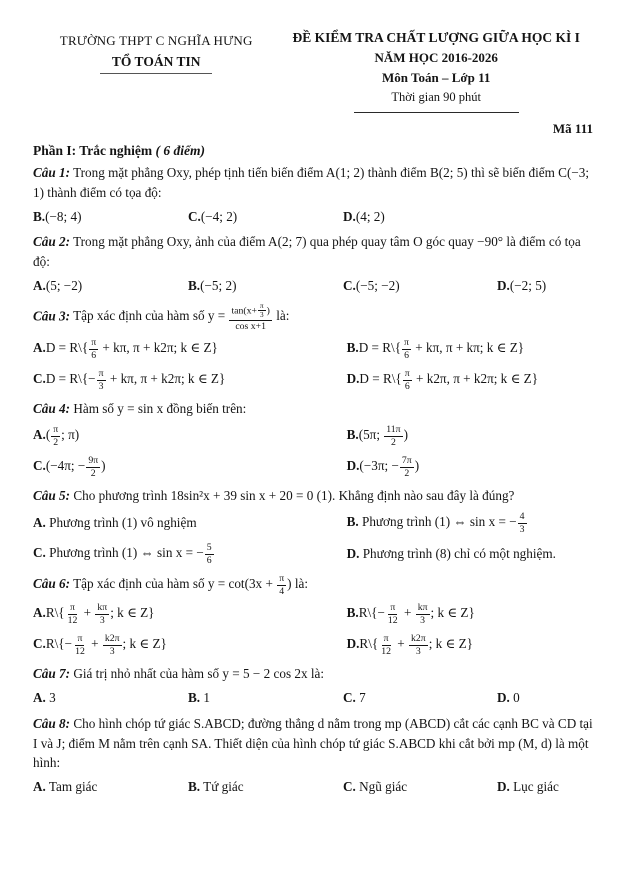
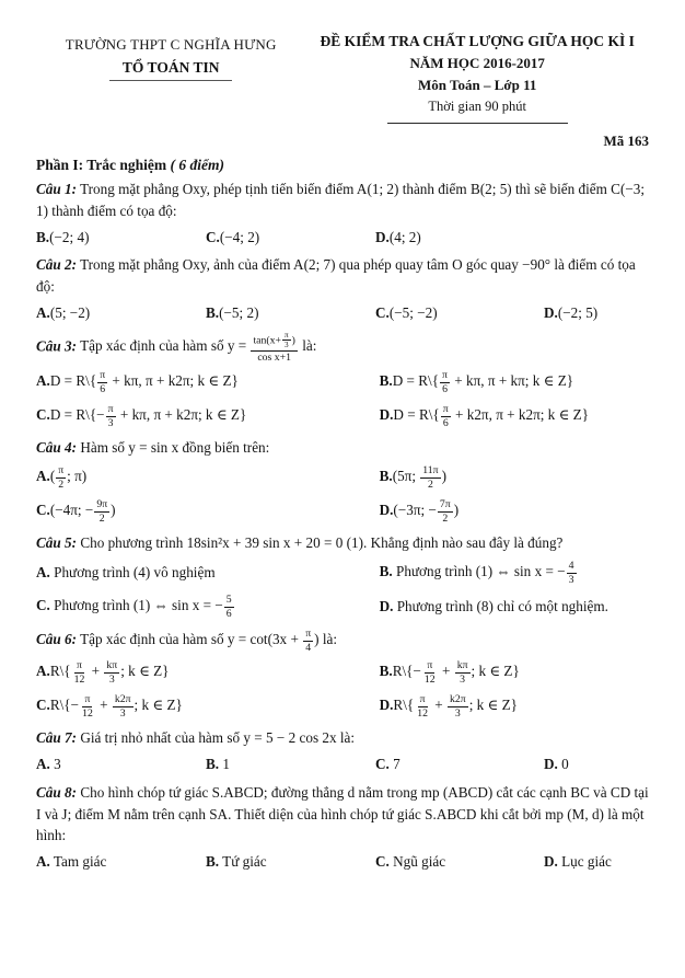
  TRƯỜNG THPT C NGHĨA HƯNG
  TỔ TOÁN TIN
  ĐỀ KIỂM TRA CHẤT LƯỢNG GIỮA HỌC KÌ I
- NĂM HỌC 2016-2026
+ NĂM HỌC 2016-2017
  Môn Toán – Lớp 11
  Thời gian 90 phút
- Mã 111
+ Mã 163
  Phần I: Trắc nghiệm ( 6 điểm)
  Câu 1: Trong mặt phẳng Oxy, phép tịnh tiến biến điểm A(1; 2) thành điểm B(2; 5) thì sẽ biến điểm C(−3; 1) thành điểm có tọa độ:
- B.(−8; 4)
+ B.(−2; 4)
  C.(−4; 2)
  D.(4; 2)
  Câu 2: Trong mặt phẳng Oxy, ảnh của điểm A(2; 7) qua phép quay tâm O góc quay −90° là điểm có tọa độ:
  A.(5; −2)
  B.(−5; 2)
  C.(−5; −2)
  D.(−2; 5)
  Câu 3: Tập xác định của hàm số y =
  tan(x+
  π
  3
  )
  cos x+1
  là:
  A.D = R\{
  π
  6
  + kπ, π + k2π; k ∈ Z}
  B.D = R\{
  π
  6
  + kπ, π + kπ; k ∈ Z}
  C.D = R\{−
  π
  3
  + kπ, π + k2π; k ∈ Z}
  D.D = R\{
  π
  6
  + k2π, π + k2π; k ∈ Z}
  Câu 4: Hàm số y = sin x đồng biến trên:
  A.(
  π
  2
  ; π)
  B.(5π;
  11π
  2
  )
  C.(−4π; −
  9π
  2
  )
  D.(−3π; −
  7π
  2
  )
  Câu 5: Cho phương trình 18sin²x + 39 sin x + 20 = 0 (1). Khẳng định nào sau đây là đúng?
- A. Phương trình (1) vô nghiệm
+ A. Phương trình (4) vô nghiệm
  B. Phương trình (1) ⇔ sin x = −
  4
  3
  C. Phương trình (1) ⇔ sin x = −
  5
  6
  D. Phương trình (8) chỉ có một nghiệm.
  Câu 6: Tập xác định của hàm số y = cot(3x +
  π
  4
  ) là:
  A.R\{
  π
  12
  +
  kπ
  3
  ; k ∈ Z}
  B.R\{−
  π
  12
  +
  kπ
  3
  ; k ∈ Z}
  C.R\{−
  π
  12
  +
  k2π
  3
  ; k ∈ Z}
  D.R\{
  π
  12
  +
  k2π
  3
  ; k ∈ Z}
  Câu 7: Giá trị nhỏ nhất của hàm số y = 5 − 2 cos 2x là:
  A. 3
  B. 1
  C. 7
  D. 0
  Câu 8: Cho hình chóp tứ giác S.ABCD; đường thẳng d nằm trong mp (ABCD) cắt các cạnh BC và CD tại I và J; điểm M nằm trên cạnh SA. Thiết diện của hình chóp tứ giác S.ABCD khi cắt bởi mp (M, d) là một hình:
  A. Tam giác
  B. Tứ giác
  C. Ngũ giác
  D. Lục giác
